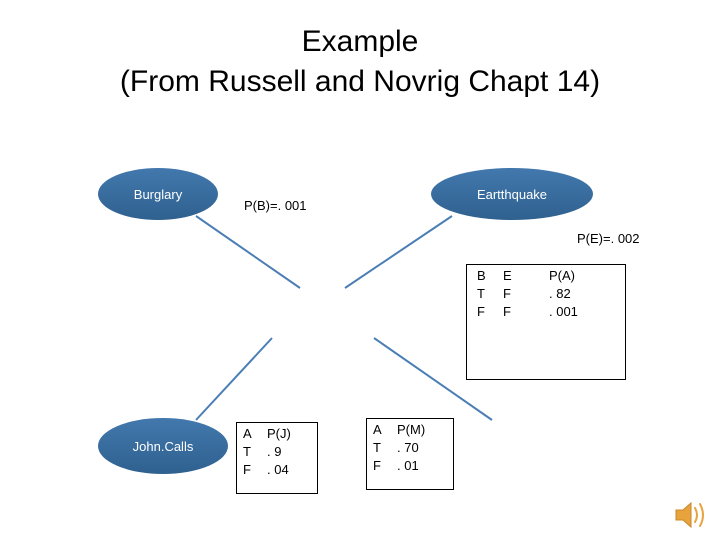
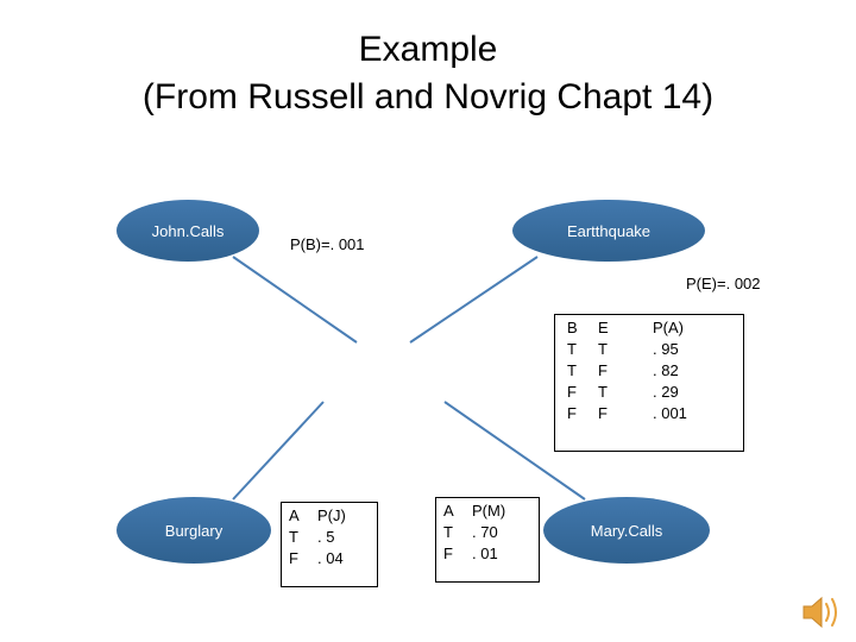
  Example
  (From Russell and Novrig Chapt 14)
- Burglary
+ John.Calls
  Eartthquake
- John.Calls
+ Burglary
+ Mary.Calls
  P(B)=. 001
  P(E)=. 002
  B	E	P(A)
+ T	T	. 95
  T	F	. 82
+ F	T	. 29
  F	F	. 001
  A	P(J)
- T	. 9
+ T	. 5
  F	. 04
  A	P(M)
  T	. 70
  F	. 01
